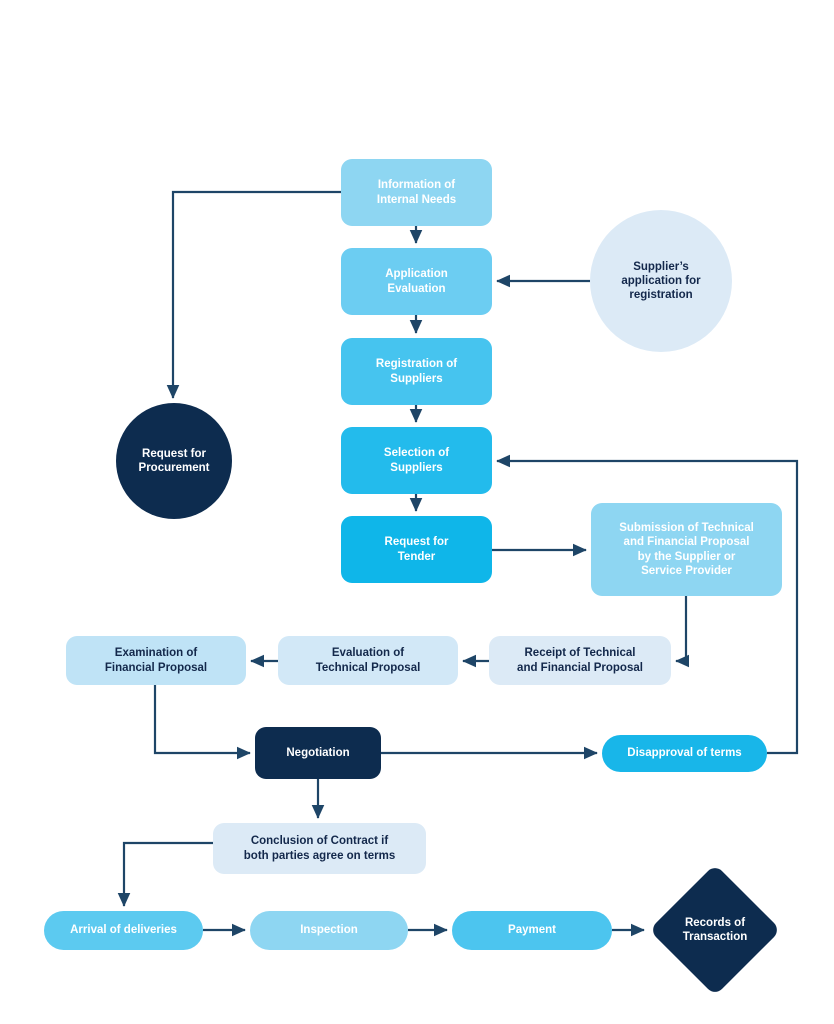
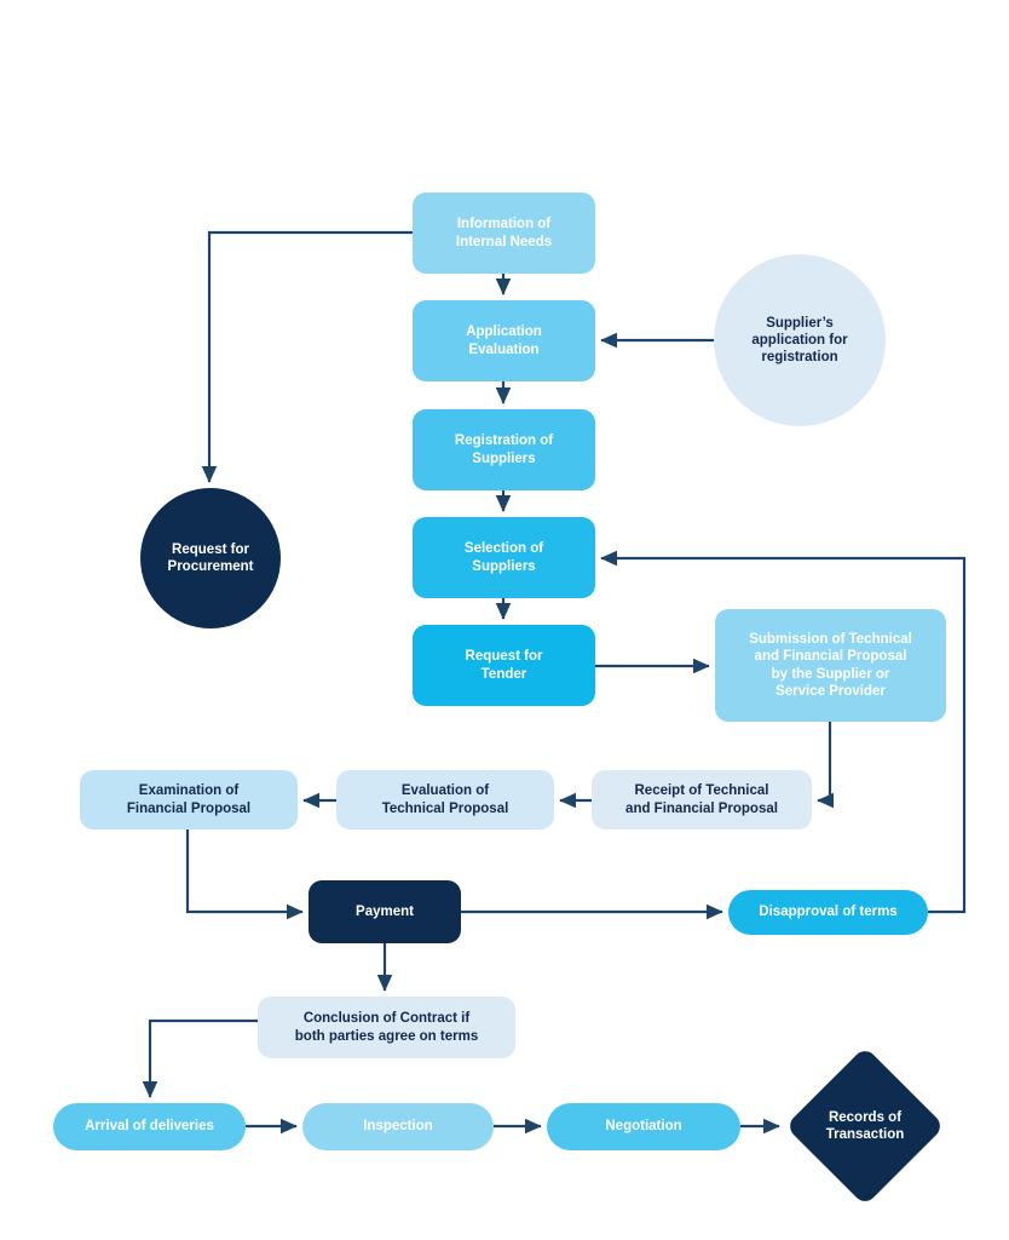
  Information of
  Internal Needs
  Application
  Evaluation
  Registration of
  Suppliers
  Selection of
  Suppliers
  Request for
  Tender
  Submission of Technical
  and Financial Proposal
  by the Supplier or
  Service Provider
  Receipt of Technical
  and Financial Proposal
  Evaluation of
  Technical Proposal
  Examination of
  Financial Proposal
- Negotiation
+ Payment
  Disapproval of terms
  Conclusion of Contract if
  both parties agree on terms
  Arrival of deliveries
  Inspection
- Payment
+ Negotiation
  Request for
  Procurement
  Supplier’s
  application for
  registration
  Records of
  Transaction
